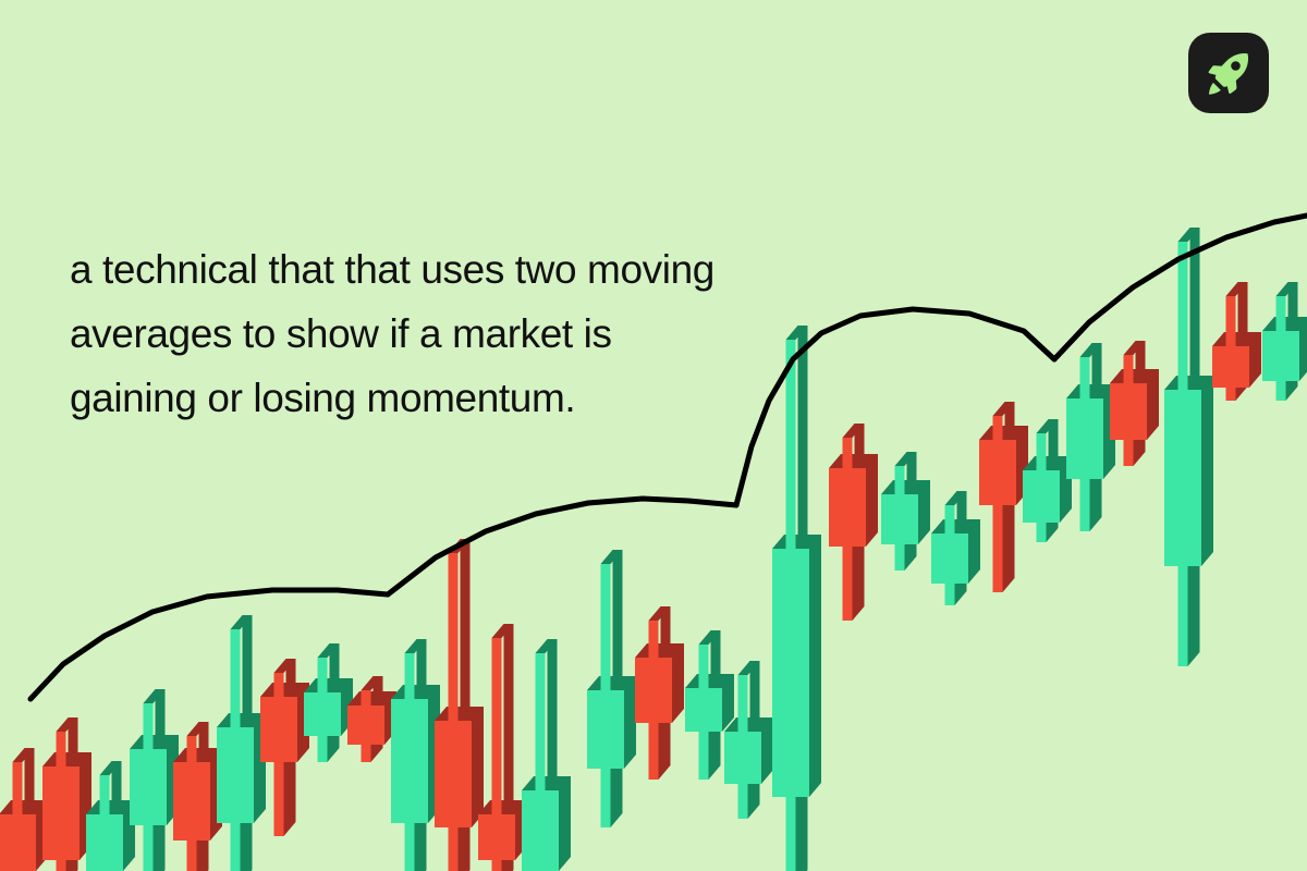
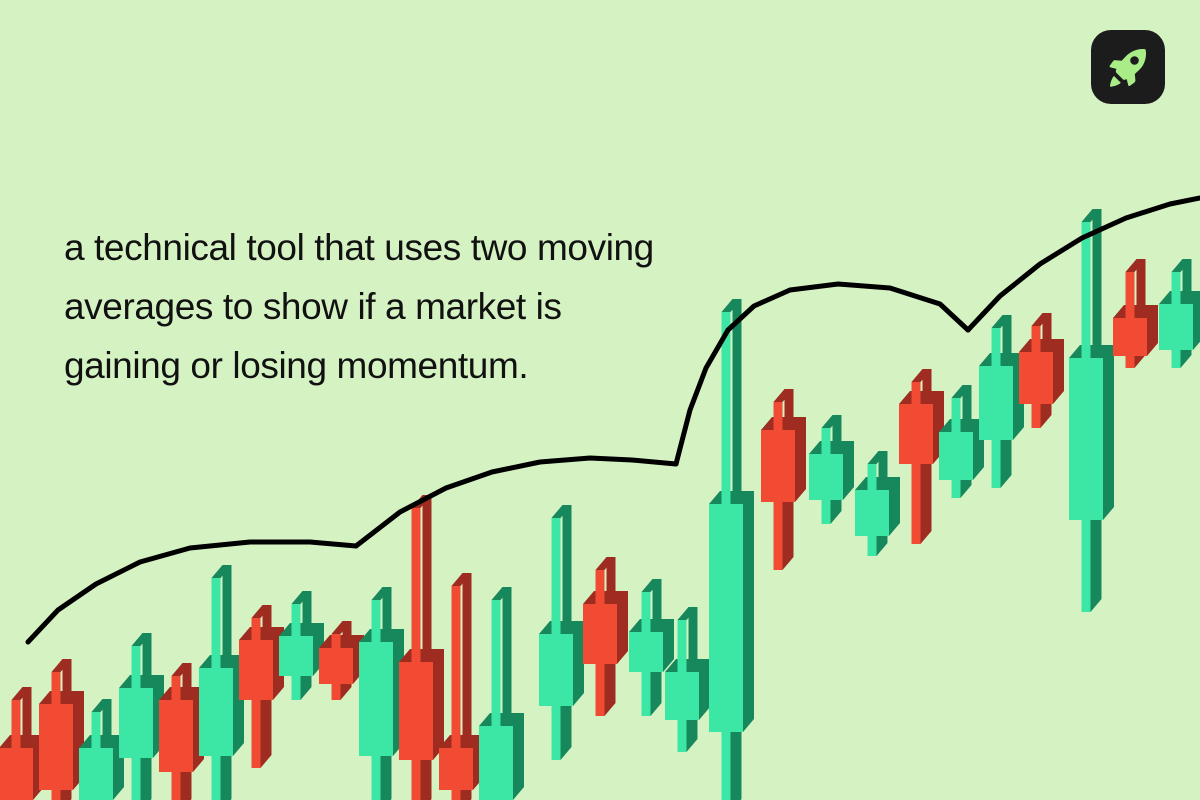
- a technical that that uses two moving averages to show if a market is gaining or losing momentum.
+ a technical tool that uses two moving averages to show if a market is gaining or losing momentum.
